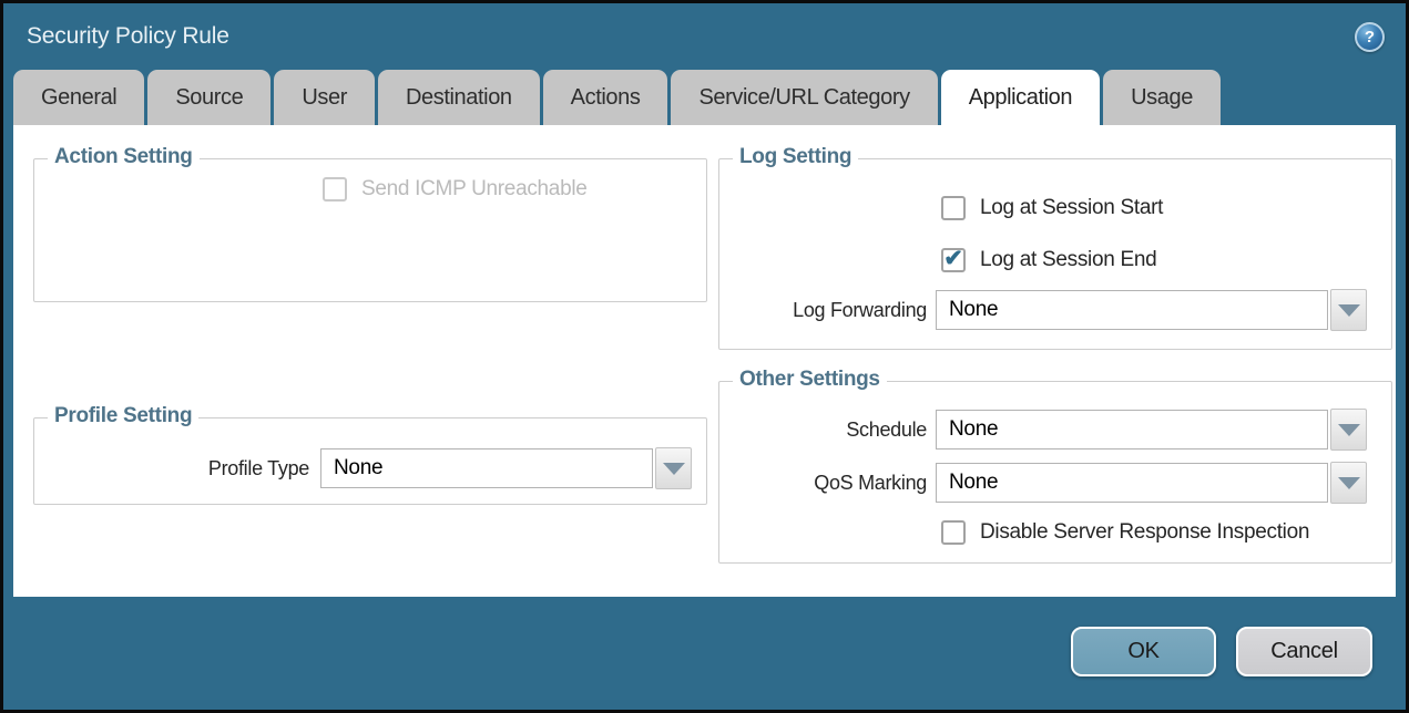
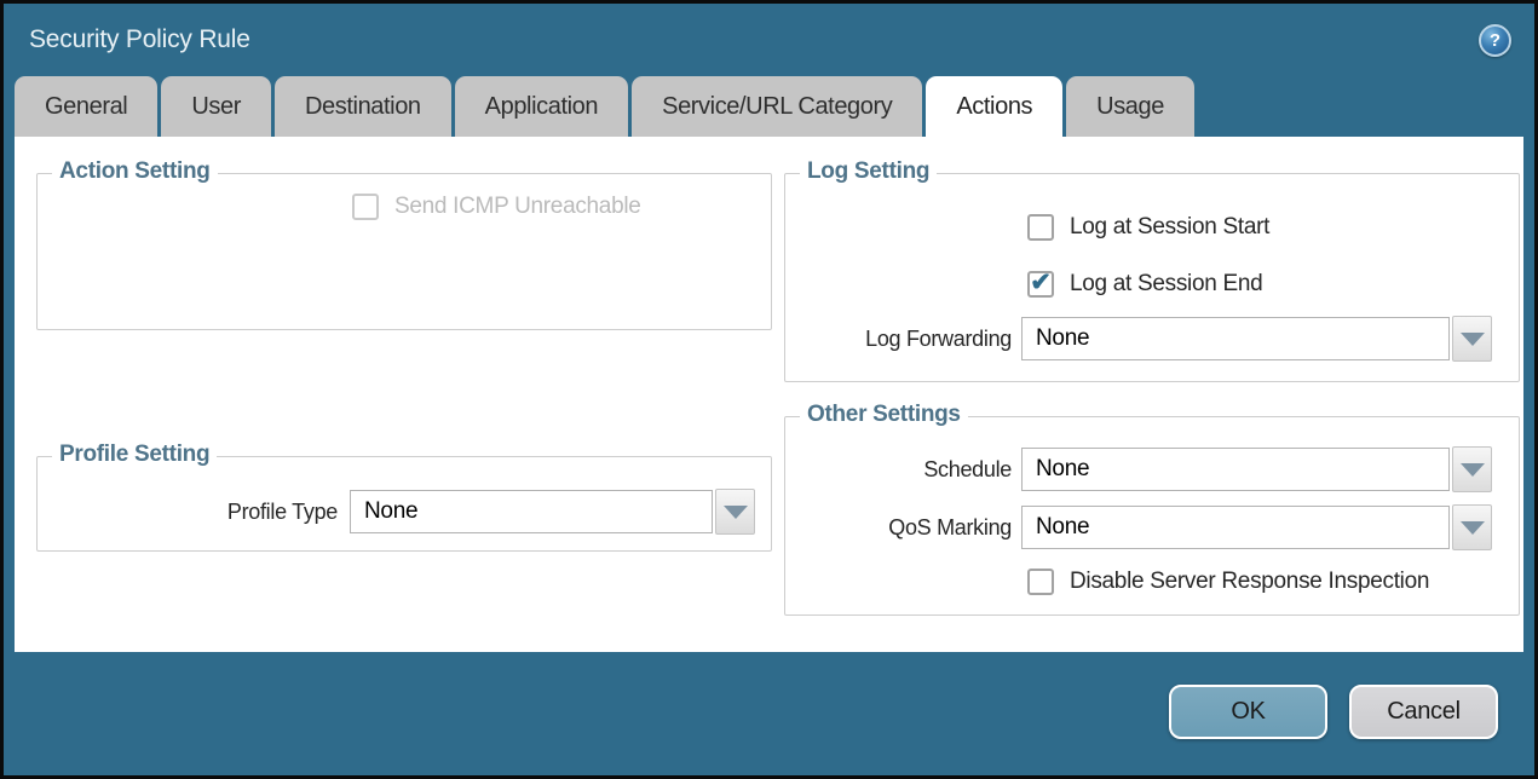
  Security Policy Rule
  ?
  General
- Source
  User
  Destination
- Actions
+ Application
  Service/URL Category
- Application
+ Actions
  Usage
  Action Setting
  Send ICMP Unreachable
  Profile Setting
  Profile Type
  None
  Log Setting
  Log at Session Start
  ✔
  Log at Session End
  Log Forwarding
  None
  Other Settings
  Schedule
  None
  QoS Marking
  None
  Disable Server Response Inspection
  OK
  Cancel
